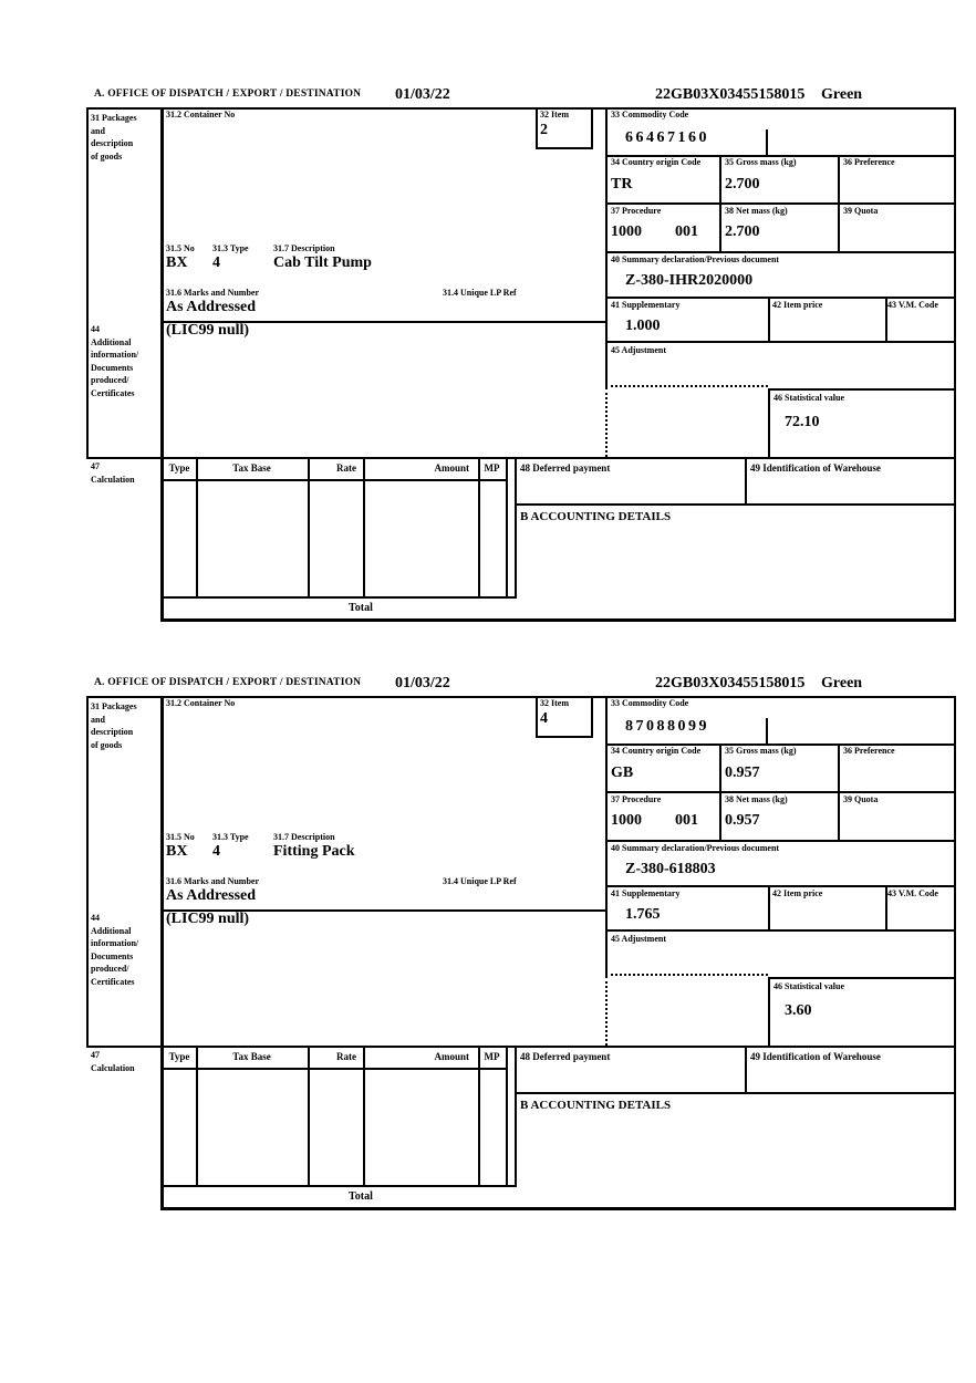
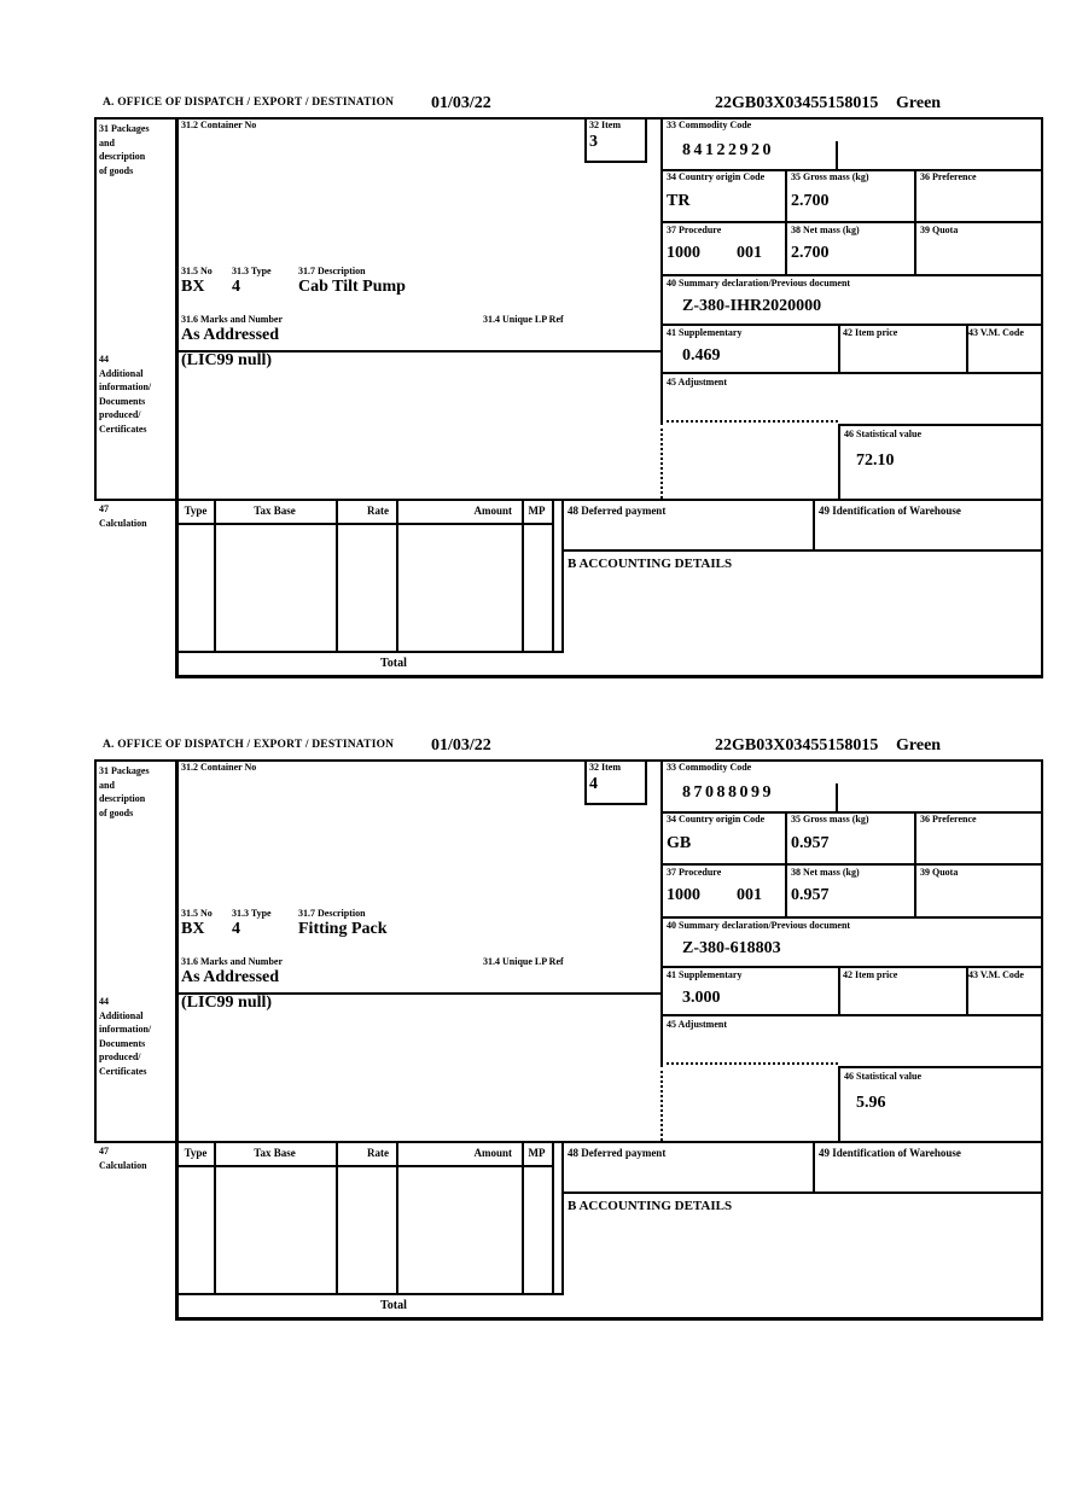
  A. OFFICE OF DISPATCH / EXPORT / DESTINATION
  01/03/22
  22GB03X03455158015
  Green
  31 Packages
  and
  description
  of goods
  44
  Additional
  information/
  Documents
  produced/
  Certificates
  47
  Calculation
  31.2 Container No
  32 Item
- 2
+ 3
  31.5 No
  31.3 Type
  31.7 Description
  BX
  4
  Cab Tilt Pump
  31.6 Marks and Number
  31.4 Unique LP Ref
  As Addressed
  (LIC99 null)
  33 Commodity Code
- 66467160
+ 84122920
  34 Country origin Code
  TR
  35 Gross mass (kg)
  2.700
  36 Preference
  37 Procedure
  1000
  001
  38 Net mass (kg)
  2.700
  39 Quota
  40 Summary declaration/Previous document
  Z-380-IHR2020000
  41 Supplementary
- 1.000
+ 0.469
  42 Item price
  43 V.M. Code
  45 Adjustment
  46 Statistical value
  72.10
  Type
  Tax Base
  Rate
  Amount
  MP
  48 Deferred payment
  49 Identification of Warehouse
  B ACCOUNTING DETAILS
  Total
  A. OFFICE OF DISPATCH / EXPORT / DESTINATION
  01/03/22
  22GB03X03455158015
  Green
  31 Packages
  and
  description
  of goods
  44
  Additional
  information/
  Documents
  produced/
  Certificates
  47
  Calculation
  31.2 Container No
  32 Item
  4
  31.5 No
  31.3 Type
  31.7 Description
  BX
  4
  Fitting Pack
  31.6 Marks and Number
  31.4 Unique LP Ref
  As Addressed
  (LIC99 null)
  33 Commodity Code
  87088099
  34 Country origin Code
  GB
  35 Gross mass (kg)
  0.957
  36 Preference
  37 Procedure
  1000
  001
  38 Net mass (kg)
  0.957
  39 Quota
  40 Summary declaration/Previous document
  Z-380-618803
  41 Supplementary
- 1.765
+ 3.000
  42 Item price
  43 V.M. Code
  45 Adjustment
  46 Statistical value
- 3.60
+ 5.96
  Type
  Tax Base
  Rate
  Amount
  MP
  48 Deferred payment
  49 Identification of Warehouse
  B ACCOUNTING DETAILS
  Total
